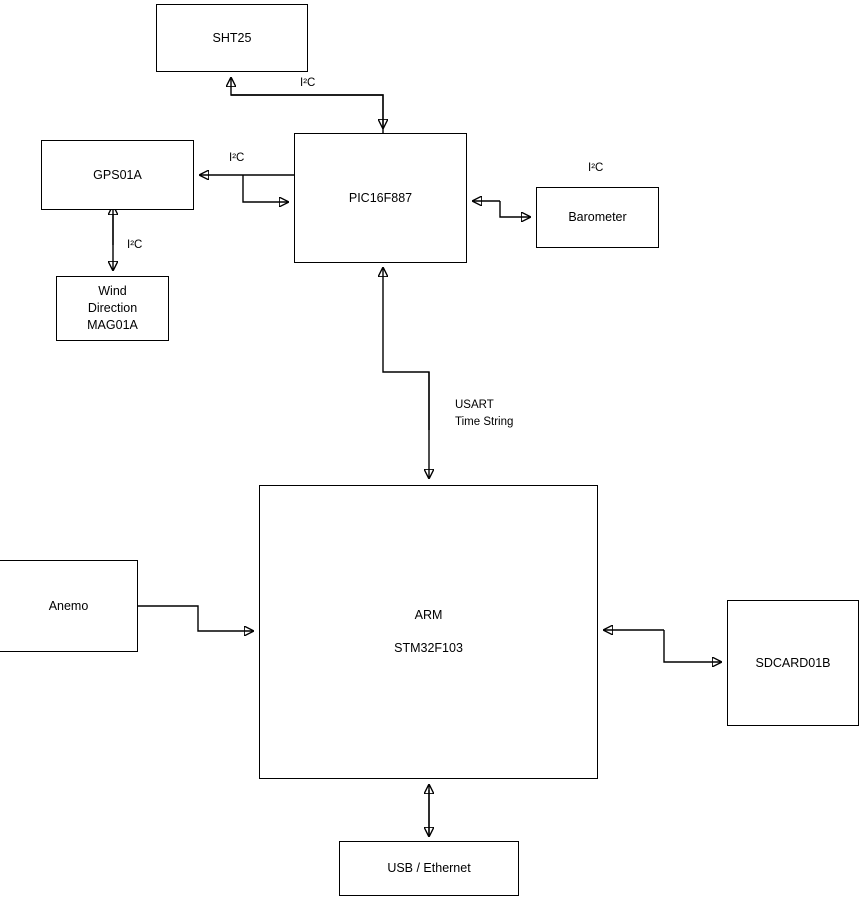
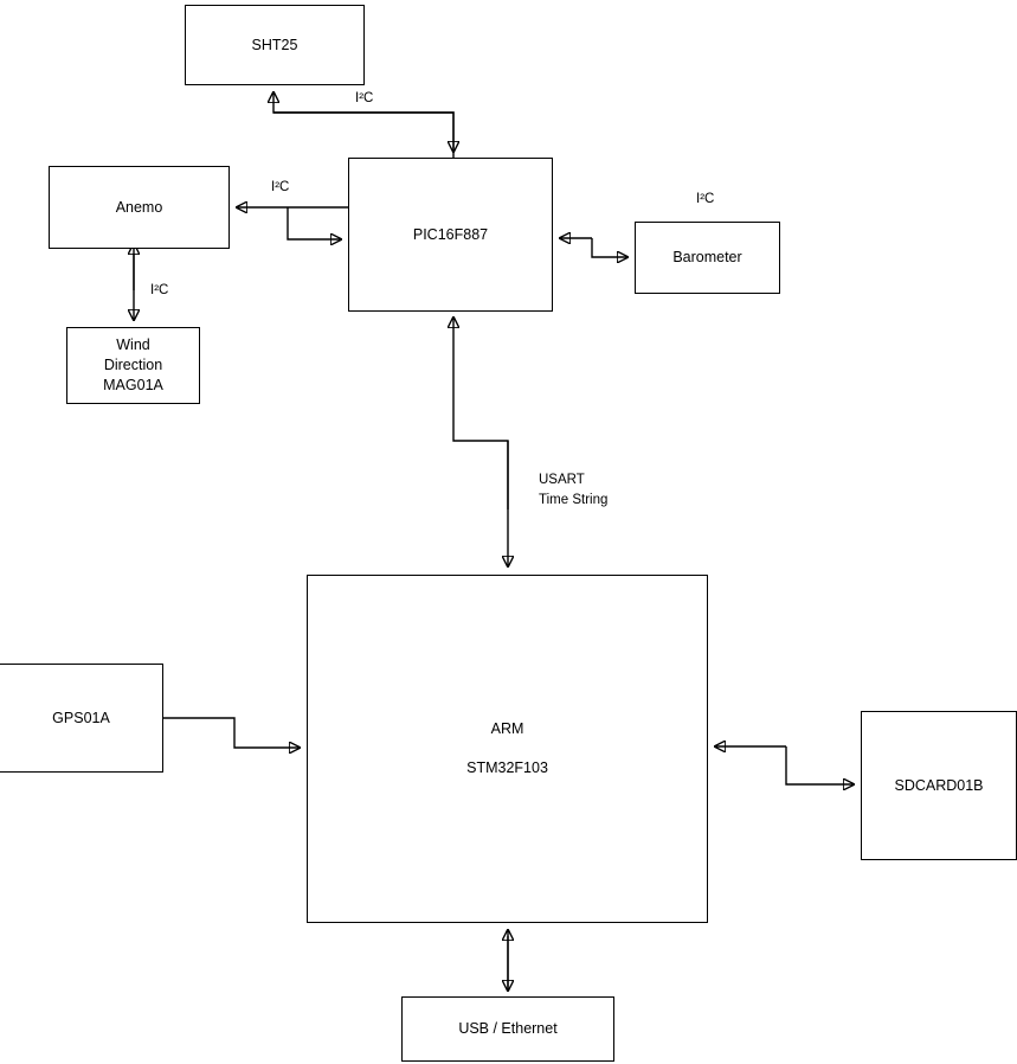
  SHT25
- GPS01A
+ Anemo
  Wind
  Direction
  MAG01A
  PIC16F887
  Barometer
  ARM
  STM32F103
- Anemo
+ GPS01A
  SDCARD01B
  USB / Ethernet
  I²C
  I²C
  I²C
  I²C
  USART
  Time String
